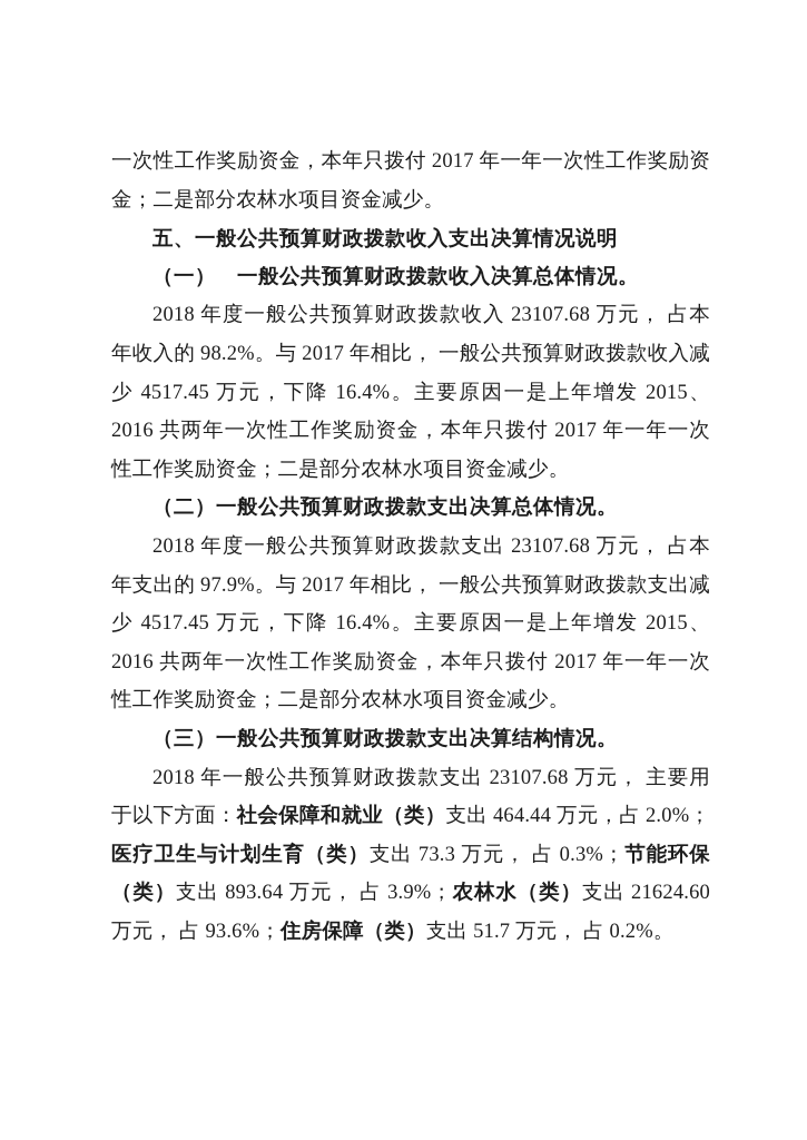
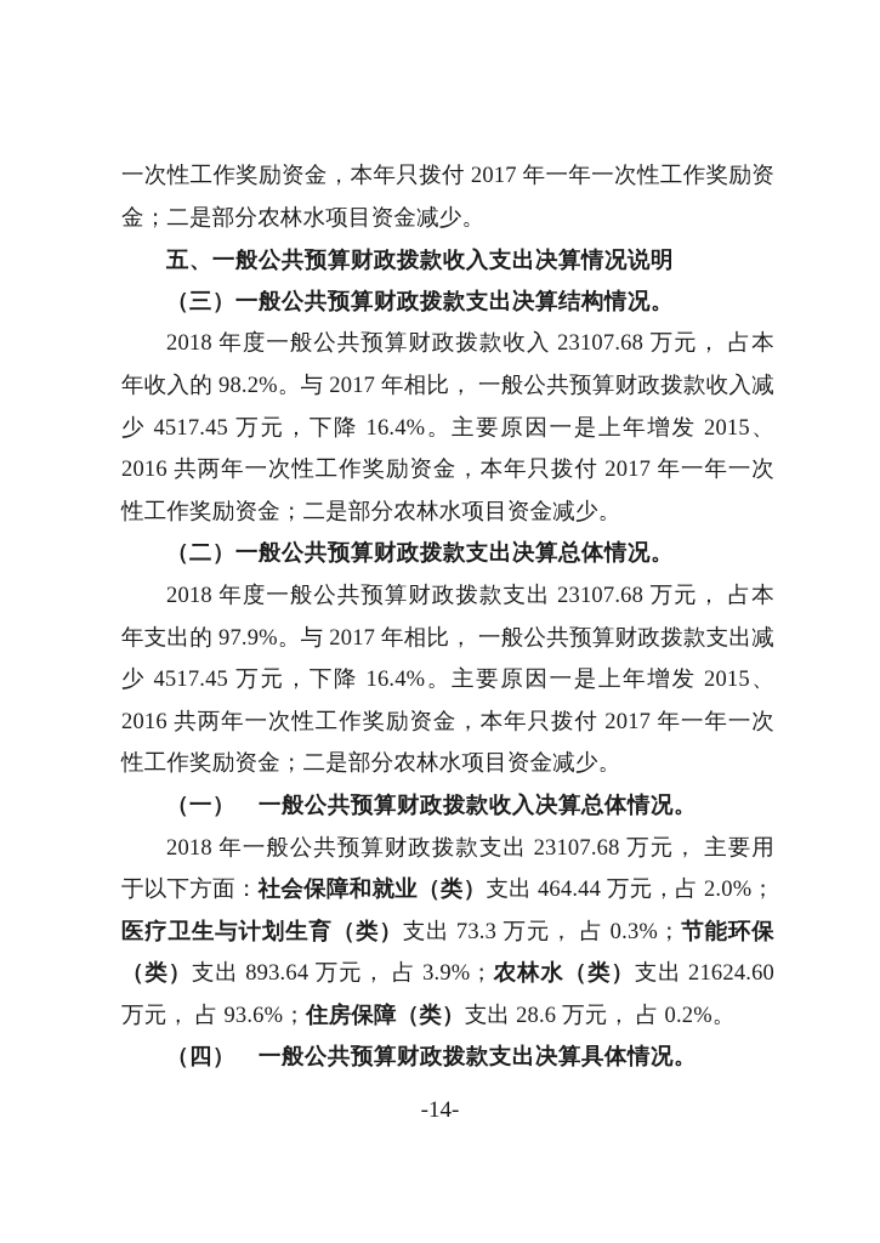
  一次性工作奖励资金，本年只拨付 2017 年一年一次性工作奖励资金；二是部分农林水项目资金减少。
  五、一般公共预算财政拨款收入支出决算情况说明
- （一） 一般公共预算财政拨款收入决算总体情况。
+ （三）一般公共预算财政拨款支出决算结构情况。
  2018 年度一般公共预算财政拨款收入 23107.68 万元， 占本年收入的 98.2%。与 2017 年相比， 一般公共预算财政拨款收入减少 4517.45 万元，下降 16.4%。主要原因一是上年增发 2015、2016 共两年一次性工作奖励资金，本年只拨付 2017 年一年一次性工作奖励资金；二是部分农林水项目资金减少。
  （二）一般公共预算财政拨款支出决算总体情况。
  2018 年度一般公共预算财政拨款支出 23107.68 万元， 占本年支出的 97.9%。与 2017 年相比， 一般公共预算财政拨款支出减少 4517.45 万元，下降 16.4%。主要原因一是上年增发 2015、2016 共两年一次性工作奖励资金，本年只拨付 2017 年一年一次性工作奖励资金；二是部分农林水项目资金减少。
- （三）一般公共预算财政拨款支出决算结构情况。
+ （一） 一般公共预算财政拨款收入决算总体情况。
- 2018 年一般公共预算财政拨款支出 23107.68 万元， 主要用于以下方面：社会保障和就业（类）支出 464.44 万元，占 2.0%；医疗卫生与计划生育（类）支出 73.3 万元， 占 0.3%；节能环保（类）支出 893.64 万元， 占 3.9%；农林水（类）支出 21624.60 万元， 占 93.6%；住房保障（类）支出 51.7 万元， 占 0.2%。
+ 2018 年一般公共预算财政拨款支出 23107.68 万元， 主要用于以下方面：社会保障和就业（类）支出 464.44 万元，占 2.0%；医疗卫生与计划生育（类）支出 73.3 万元， 占 0.3%；节能环保（类）支出 893.64 万元， 占 3.9%；农林水（类）支出 21624.60 万元， 占 93.6%；住房保障（类）支出 28.6 万元， 占 0.2%。
+ （四） 一般公共预算财政拨款支出决算具体情况。
+ -14-
